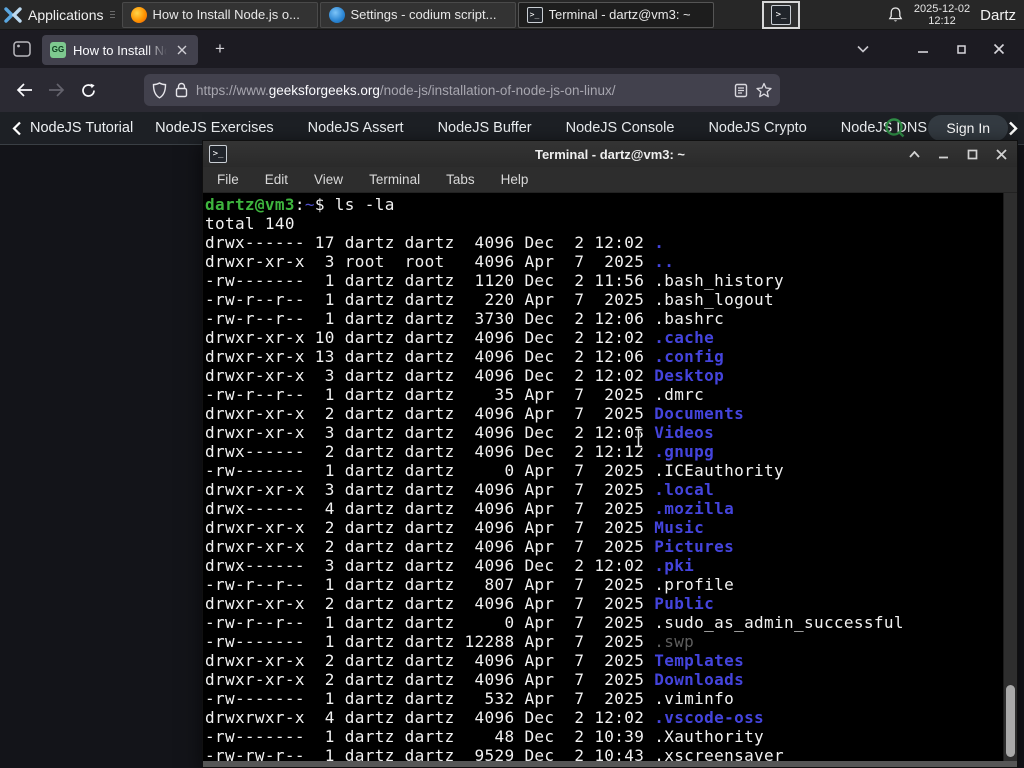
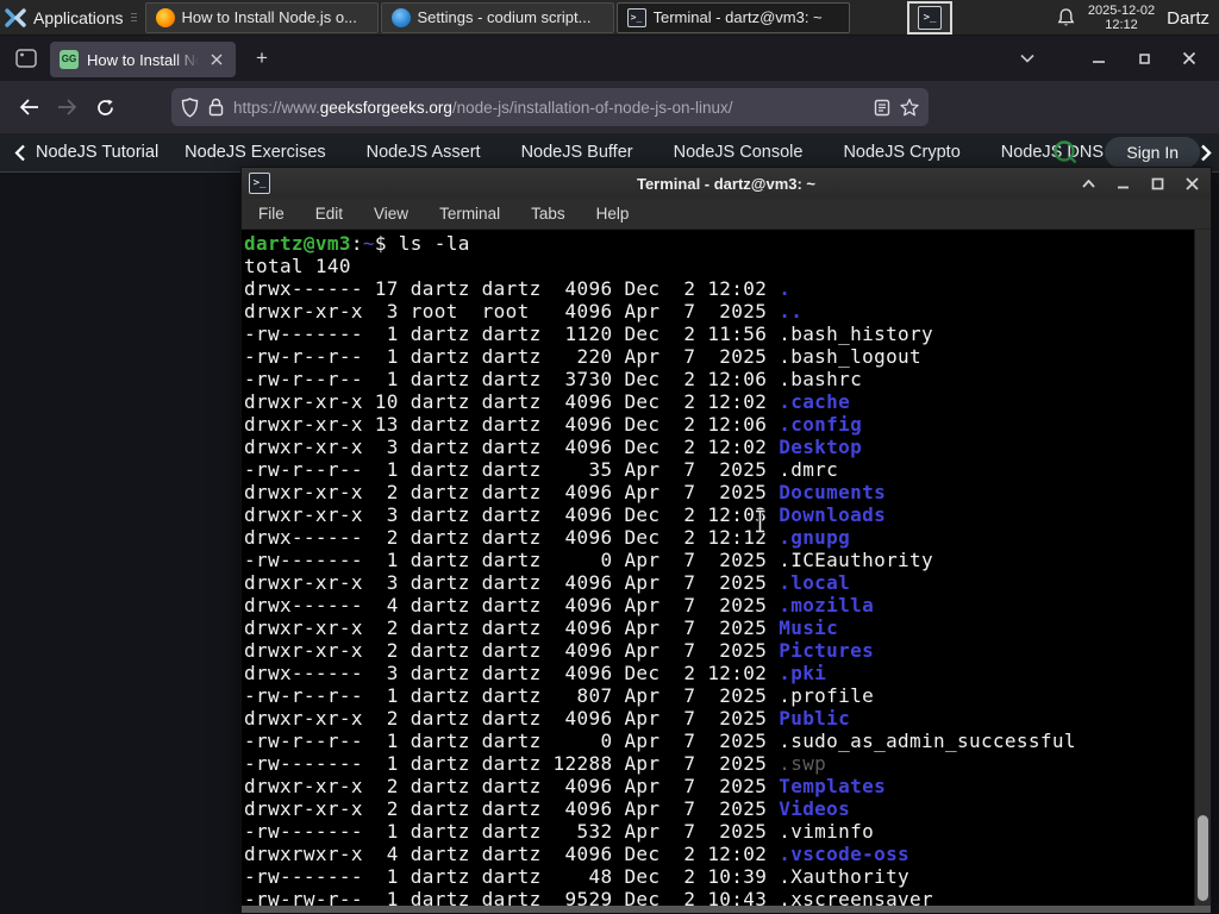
  Applications
  How to Install Node.js o...
  Settings - codium script...
  >_
  Terminal - dartz@vm3: ~
  >_
  2025-12-02
  12:12
  Dartz
  GG
  +
  https://www.geeksforgeeks.org/node-js/installation-of-node-js-on-linux/
  NodeJS Tutorial
  NodeJS Exercises
  NodeJS Assert
  NodeJS Buffer
  NodeJS Console
  NodeJS Crypto
  NodeJNS
  Sign In
  >_
  Terminal - dartz@vm3: ~
  File
  Edit
  View
  Terminal
  Tabs
  Help
  dartz@vm3:~$ ls -la
  total 140
  drwx------ 17 dartz dartz 4096 Dec 2 12:02 .
  drwxr-xr-x 3 root root 4096 Apr 7 2025 ..
  -rw------- 1 dartz dartz 1120 Dec 2 11:56 .bash_history
  -rw-r--r-- 1 dartz dartz 220 Apr 7 2025 .bash_logout
  -rw-r--r-- 1 dartz dartz 3730 Dec 2 12:06 .bashrc
  drwxr-xr-x 10 dartz dartz 4096 Dec 2 12:02 .cache
  drwxr-xr-x 13 dartz dartz 4096 Dec 2 12:06 .config
  drwxr-xr-x 3 dartz dartz 4096 Dec 2 12:02 Desktop
  -rw-r--r-- 1 dartz dartz 35 Apr 7 2025 .dmrc
  drwxr-xr-x 2 dartz dartz 4096 Apr 7 2025 Documents
- drwxr-xr-x 3 dartz dartz 4096 Dec 2 12:0 Videos
+ drwxr-xr-x 3 dartz dartz 4096 Dec 2 12:0 Downloads
  drwx------ 2 dartz dartz 4096 Dec 2 12:12 .gnupg
  -rw------- 1 dartz dartz 0 Apr 7 2025 .ICEauthority
  drwxr-xr-x 3 dartz dartz 4096 Apr 7 2025 .local
  drwx------ 4 dartz dartz 4096 Apr 7 2025 .mozilla
  drwxr-xr-x 2 dartz dartz 4096 Apr 7 2025 Music
  drwxr-xr-x 2 dartz dartz 4096 Apr 7 2025 Pictures
  drwx------ 3 dartz dartz 4096 Dec 2 12:02 .pki
  -rw-r--r-- 1 dartz dartz 807 Apr 7 2025 .profile
  drwxr-xr-x 2 dartz dartz 4096 Apr 7 2025 Public
  -rw-r--r-- 1 dartz dartz 0 Apr 7 2025 .sudo_as_admin_successful
  -rw------- 1 dartz dartz 12288 Apr 7 2025 .swp
  drwxr-xr-x 2 dartz dartz 4096 Apr 7 2025 Templates
- drwxr-xr-x 2 dartz dartz 4096 Apr 7 2025 Downloads
+ drwxr-xr-x 2 dartz dartz 4096 Apr 7 2025 Videos
  -rw------- 1 dartz dartz 532 Apr 7 2025 .viminfo
  drwxrwxr-x 4 dartz dartz 4096 Dec 2 12:02 .vscode-oss
  -rw------- 1 dartz dartz 48 Dec 2 10:39 .Xauthority
  -rw-rw-r-- 1 dartz dartz 9529 Dec 2 10:43 .xscreensaver
